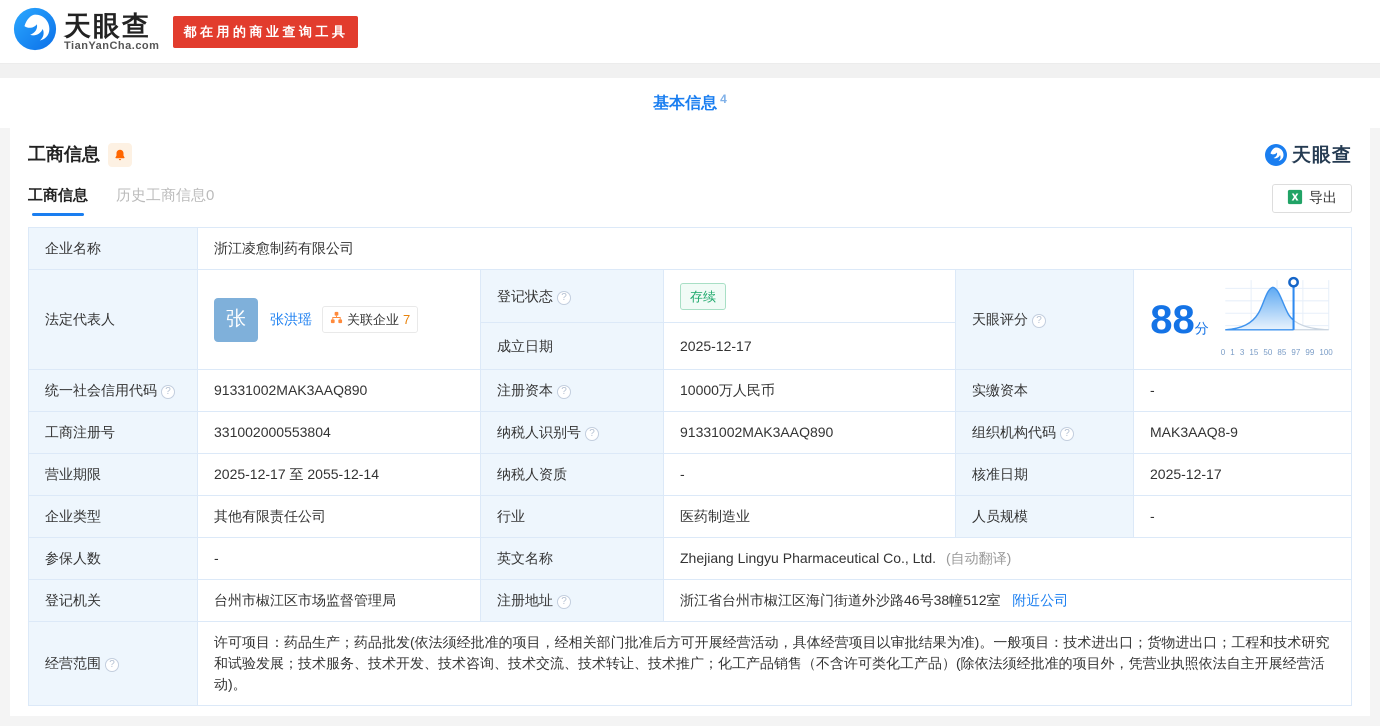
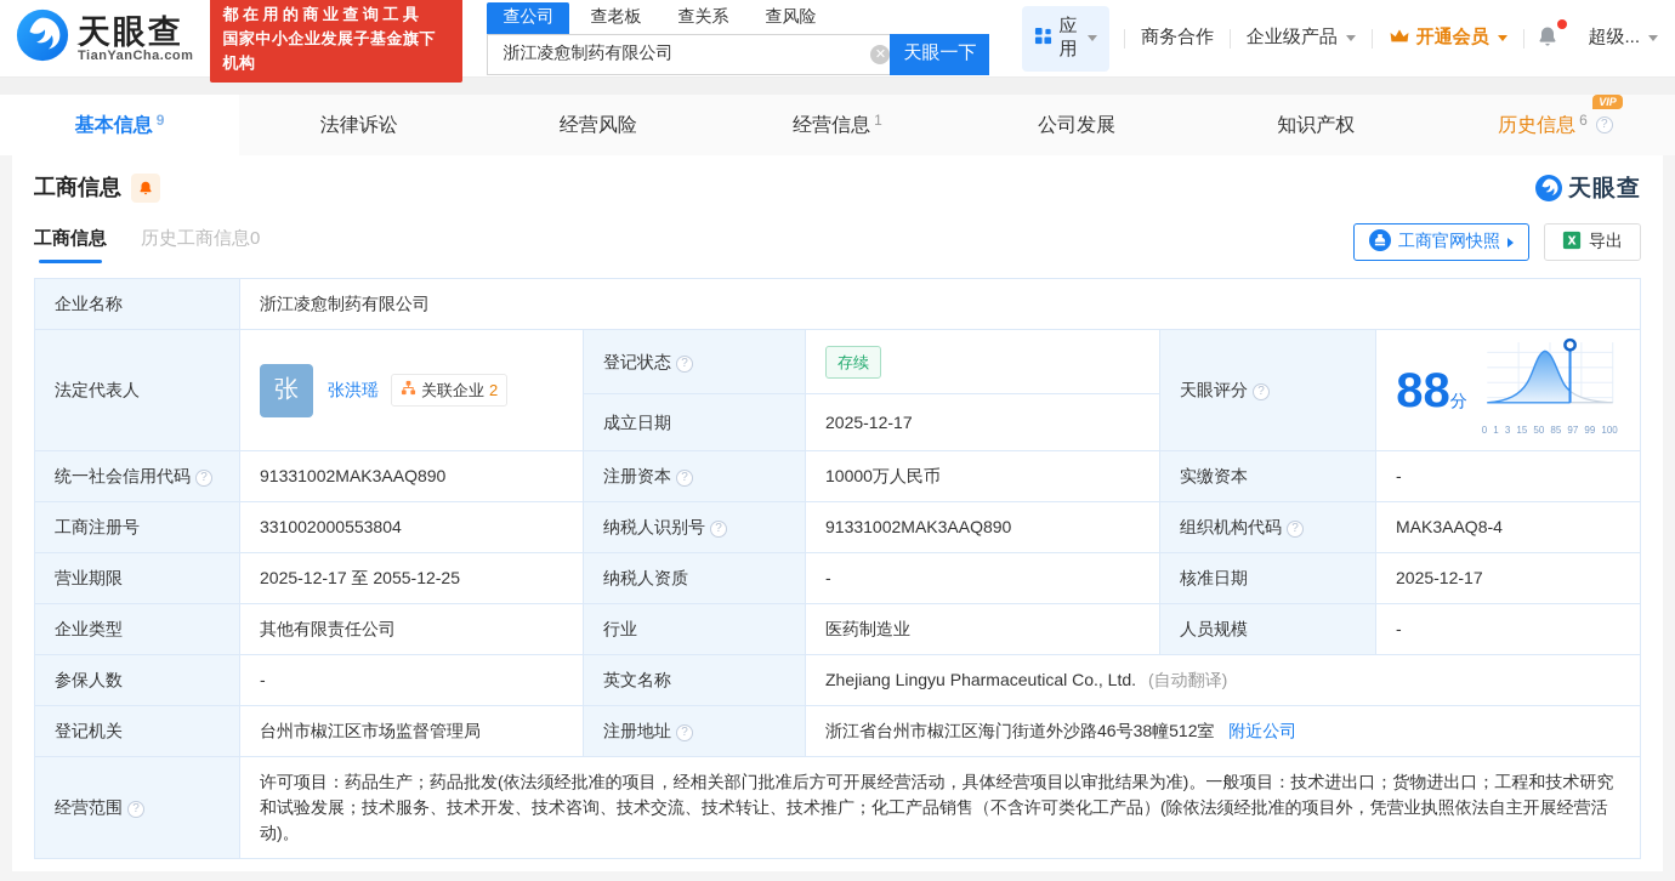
  天眼查
  TianYanCha.com
  都在用的商业查询工具
+ 国家中小企业发展子基金旗下机构
+ 查公司
+ 查老板
+ 查关系
+ 查风险
+ 浙江凌愈制药有限公司
+ ✕
+ 天眼一下
+ 应用
+ 商务合作
+ 企业级产品
+ 开通会员
+ 超级...
  基本信息
- 4
+ 9
+ 法律诉讼
+ 经营风险
+ 经营信息
+ 1
+ 公司发展
+ 知识产权
+ 历史信息
+ 6
+ ?
+ VIP
  工商信息
  天眼查
  工商信息
  历史工商信息0
+ 工商官网快照
  导出
  企业名称	浙江凌愈制药有限公司
- 法定代表人	张 张洪瑶 关联企业 7	登记状态 ?	存续	天眼评分 ?	88分 0 1 3 15 50 85 97 99 100
+ 法定代表人	张 张洪瑶 关联企业 2	登记状态 ?	存续	天眼评分 ?	88分 0 1 3 15 50 85 97 99 100
  成立日期	2025-12-17
  统一社会信用代码 ?	91331002MAK3AAQ890	注册资本 ?	10000万人民币	实缴资本	-
- 工商注册号	331002000553804	纳税人识别号 ?	91331002MAK3AAQ890	组织机构代码 ?	MAK3AAQ8-9
+ 工商注册号	331002000553804	纳税人识别号 ?	91331002MAK3AAQ890	组织机构代码 ?	MAK3AAQ8-4
- 营业期限	2025-12-17 至 2055-12-14	纳税人资质	-	核准日期	2025-12-17
+ 营业期限	2025-12-17 至 2055-12-25	纳税人资质	-	核准日期	2025-12-17
  企业类型	其他有限责任公司	行业	医药制造业	人员规模	-
  参保人数	-	英文名称	Zhejiang Lingyu Pharmaceutical Co., Ltd. (自动翻译)
  登记机关	台州市椒江区市场监督管理局	注册地址 ?	浙江省台州市椒江区海门街道外沙路46号38幢512室 附近公司
  经营范围 ?	许可项目：药品生产；药品批发(依法须经批准的项目，经相关部门批准后方可开展经营活动，具体经营项目以审批结果为准)。一般项目：技术进出口；货物进出口；工程和技术研究和试验发展；技术服务、技术开发、技术咨询、技术交流、技术转让、技术推广；化工产品销售（不含许可类化工产品）(除依法须经批准的项目外，凭营业执照依法自主开展经营活动)。
